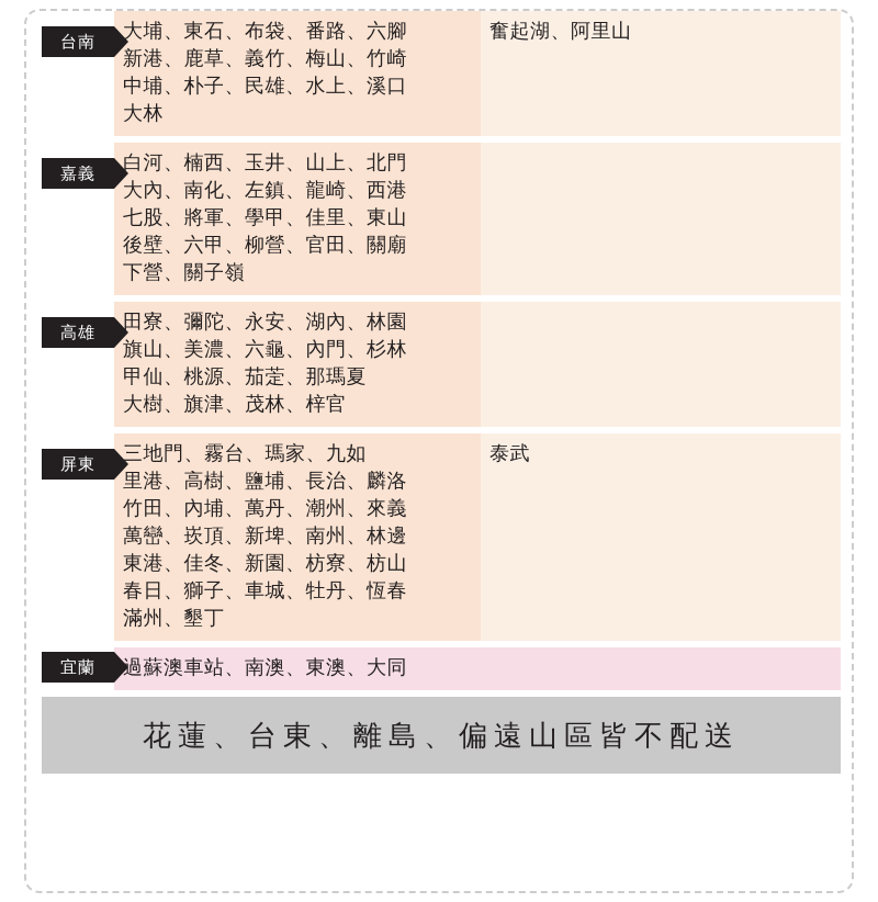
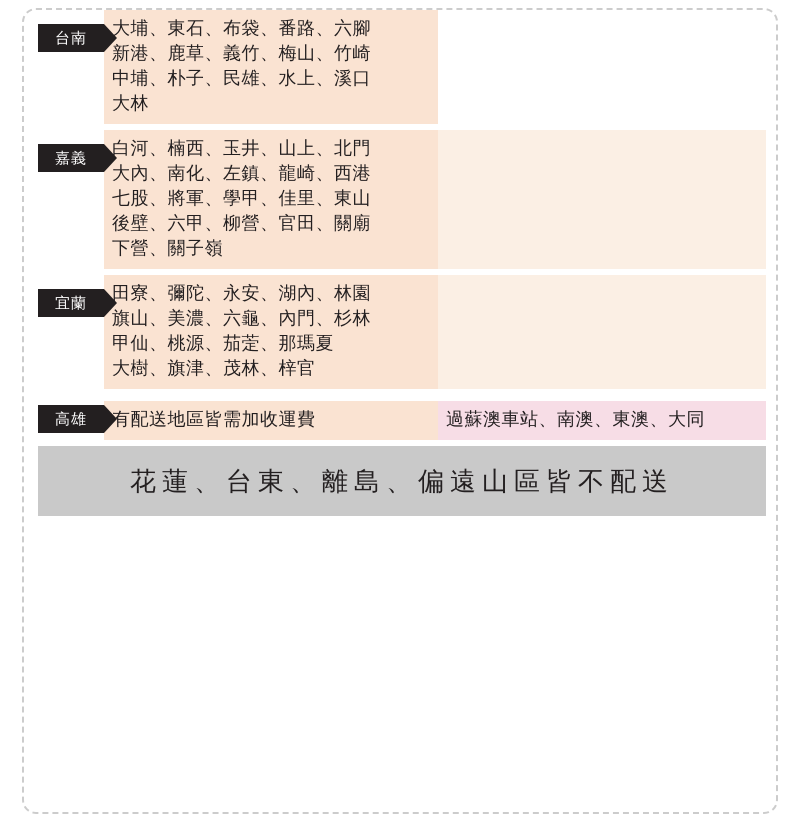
  台南
  大埔、東石、布袋、番路、六腳
  新港、鹿草、義竹、梅山、竹崎
  中埔、朴子、民雄、水上、溪口
  大林
- 奮起湖、阿里山
  嘉義
  白河、楠西、玉井、山上、北門
  大內、南化、左鎮、龍崎、西港
  七股、將軍、學甲、佳里、東山
  後壁、六甲、柳營、官田、關廟
  下營、關子嶺
- 高雄
+ 宜蘭
  田寮、彌陀、永安、湖內、林園
  旗山、美濃、六龜、內門、杉林
  甲仙、桃源、茄萣、那瑪夏
  大樹、旗津、茂林、梓官
- 屏東
- 三地門、霧台、瑪家、九如
- 里港、高樹、鹽埔、長治、麟洛
- 竹田、內埔、萬丹、潮州、來義
- 萬巒、崁頂、新埤、南州、林邊
- 東港、佳冬、新園、枋寮、枋山
- 春日、獅子、車城、牡丹、恆春
- 滿州、墾丁
- 泰武
- 宜蘭
+ 高雄
+ 有配送地區皆需加收運費
  過蘇澳車站、南澳、東澳、大同
  花蓮、台東、離島、偏遠山區皆不配送
